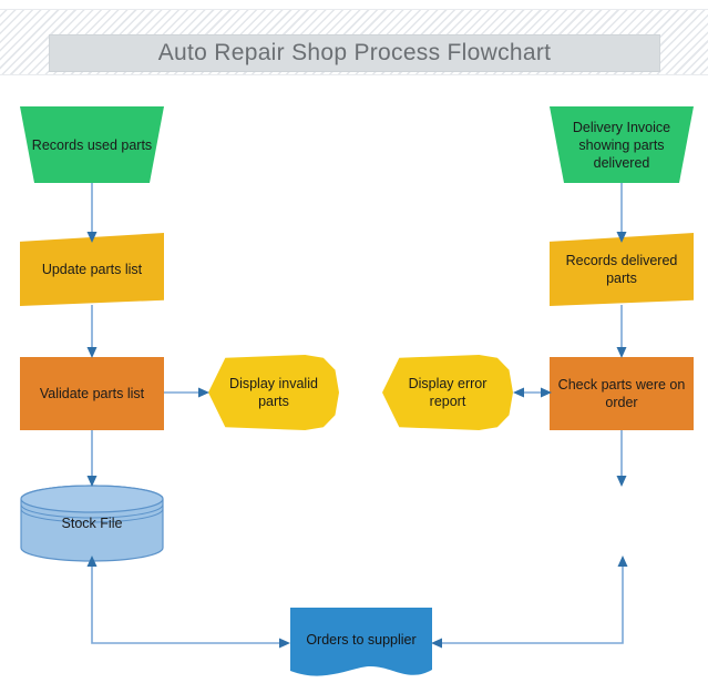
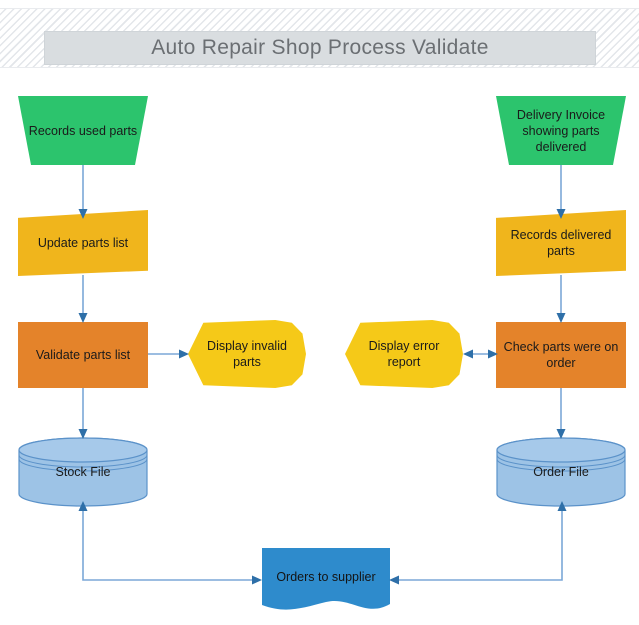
- Auto Repair Shop Process Flowchart
+ Auto Repair Shop Process Validate
  Records used parts
  Update parts list
  Validate parts list
  Display invalid
  parts
  Stock File
  Delivery Invoice
  showing parts
  delivered
  Records delivered
  parts
  Check parts were on
  order
  Display error
  report
+ Order File
  Orders to supplier
